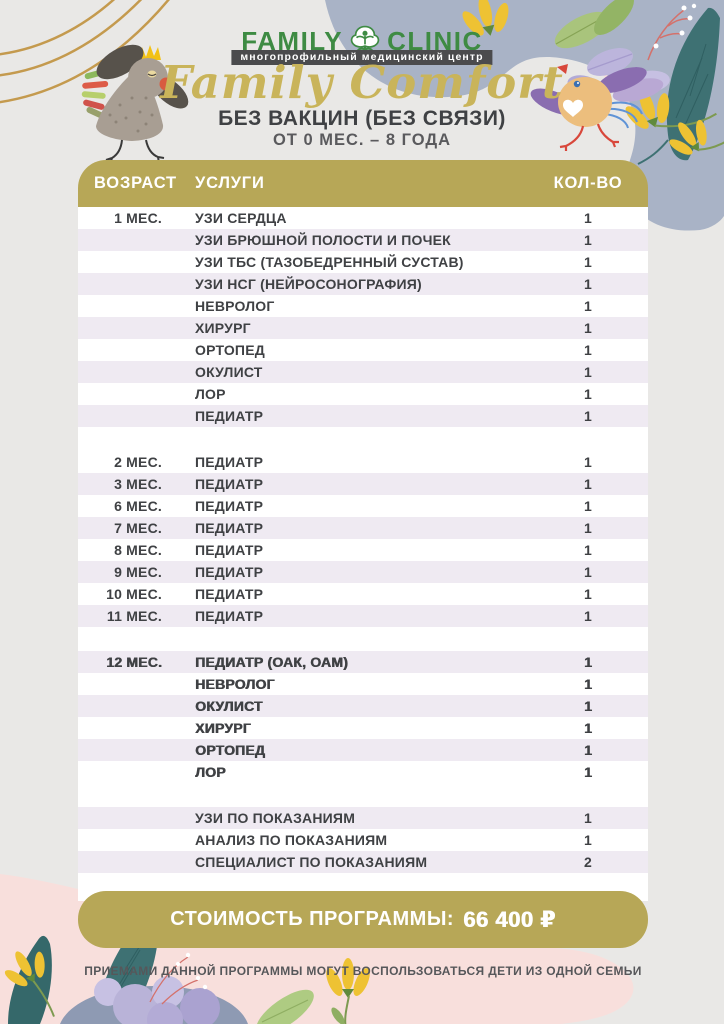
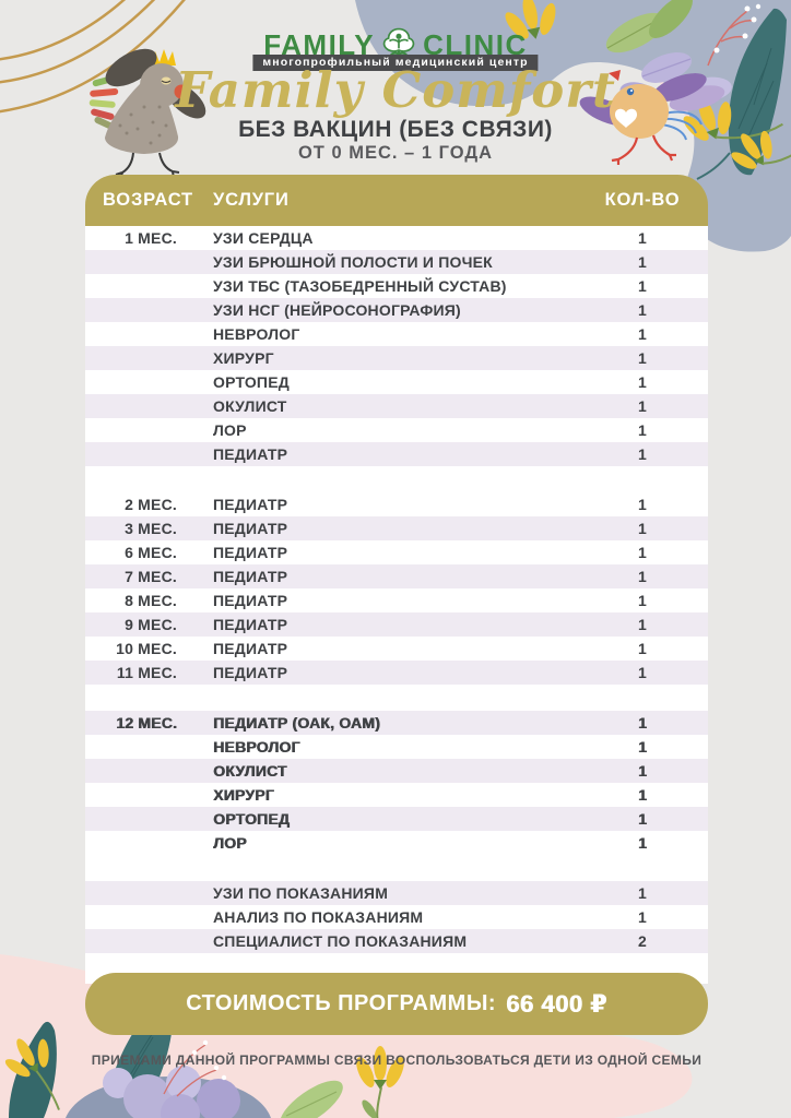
  FAMILY
  CLINIC
  многопрофильный медицинский центр
  Family Comfort
  БЕЗ ВАКЦИН (БЕЗ СВЯЗИ)
- ОТ 0 МЕС. – 8 ГОДА
+ ОТ 0 МЕС. – 1 ГОДА
  ВОЗРАСТ
  УСЛУГИ
  КОЛ-ВО
  1 МЕС.
  УЗИ СЕРДЦА
  1
  УЗИ БРЮШНОЙ ПОЛОСТИ И ПОЧЕК
  1
  УЗИ ТБС (ТАЗОБЕДРЕННЫЙ СУСТАВ)
  1
  УЗИ НСГ (НЕЙРОСОНОГРАФИЯ)
  1
  НЕВРОЛОГ
  1
  ХИРУРГ
  1
  ОРТОПЕД
  1
  ОКУЛИСТ
  1
  ЛОР
  1
  ПЕДИАТР
  1
  2 МЕС.
  ПЕДИАТР
  1
  3 МЕС.
  ПЕДИАТР
  1
  6 МЕС.
  ПЕДИАТР
  1
  7 МЕС.
  ПЕДИАТР
  1
  8 МЕС.
  ПЕДИАТР
  1
  9 МЕС.
  ПЕДИАТР
  1
  10 МЕС.
  ПЕДИАТР
  1
  11 МЕС.
  ПЕДИАТР
  1
  12 МЕС.
  ПЕДИАТР (ОАК, ОАМ)
  1
  НЕВРОЛОГ
  1
  ОКУЛИСТ
  1
  ХИРУРГ
  1
  ОРТОПЕД
  1
  ЛОР
  1
  УЗИ ПО ПОКАЗАНИЯМ
  1
  АНАЛИЗ ПО ПОКАЗАНИЯМ
  1
  СПЕЦИАЛИСТ ПО ПОКАЗАНИЯМ
  2
  СТОИМОСТЬ ПРОГРАММЫ:
  66 400 ₽
- ПРИЕМАМИ ДАННОЙ ПРОГРАММЫ МОГУТ ВОСПОЛЬЗОВАТЬСЯ ДЕТИ ИЗ ОДНОЙ СЕМЬИ
+ ПРИЕМАМИ ДАННОЙ ПРОГРАММЫ СВЯЗИ ВОСПОЛЬЗОВАТЬСЯ ДЕТИ ИЗ ОДНОЙ СЕМЬИ
